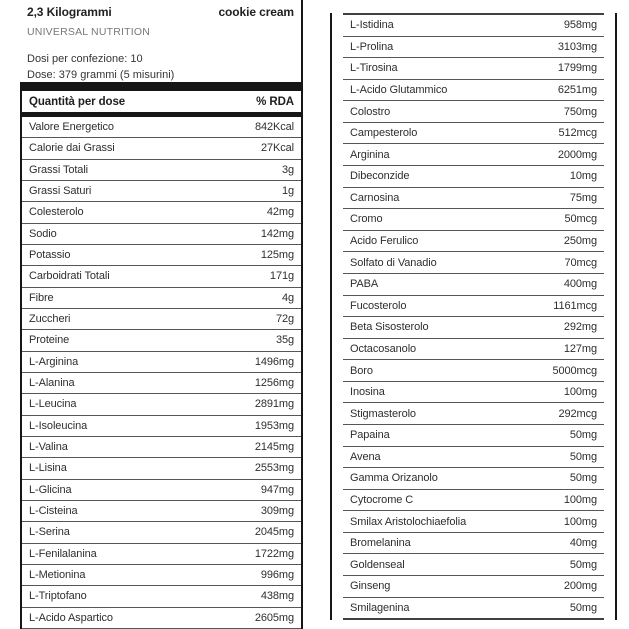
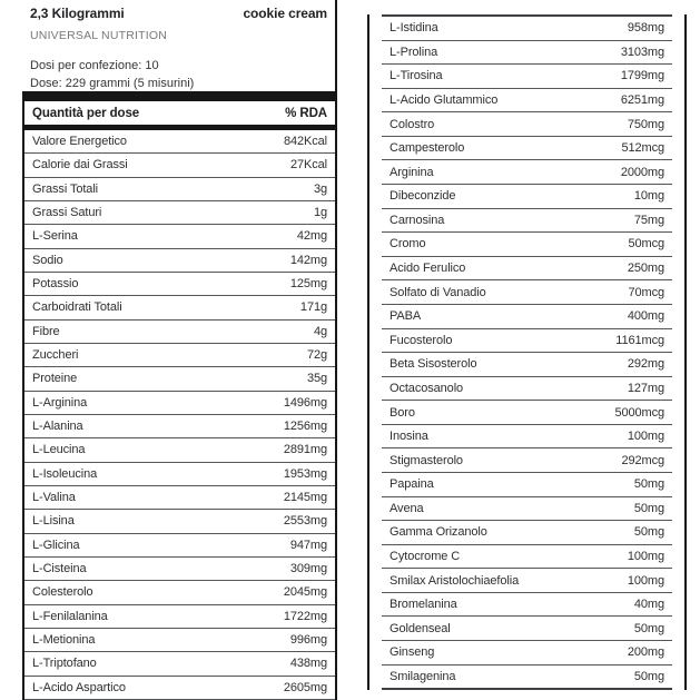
  2,3 Kilogrammi
  cookie cream
  UNIVERSAL NUTRITION
  Dosi per confezione: 10
- Dose: 379 grammi (5 misurini)
+ Dose: 229 grammi (5 misurini)
  Quantità per dose
  % RDA
  Valore Energetico
  842Kcal
  Calorie dai Grassi
  27Kcal
  Grassi Totali
  3g
  Grassi Saturi
  1g
- Colesterolo
+ L-Serina
  42mg
  Sodio
  142mg
  Potassio
  125mg
  Carboidrati Totali
  171g
  Fibre
  4g
  Zuccheri
  72g
  Proteine
  35g
  L-Arginina
  1496mg
  L-Alanina
  1256mg
  L-Leucina
  2891mg
  L-Isoleucina
  1953mg
  L-Valina
  2145mg
  L-Lisina
  2553mg
  L-Glicina
  947mg
  L-Cisteina
  309mg
- L-Serina
+ Colesterolo
  2045mg
  L-Fenilalanina
  1722mg
  L-Metionina
  996mg
  L-Triptofano
  438mg
  L-Acido Aspartico
  2605mg
  L-Istidina
  958mg
  L-Prolina
  3103mg
  L-Tirosina
  1799mg
  L-Acido Glutammico
  6251mg
  Colostro
  750mg
  Campesterolo
  512mcg
  Arginina
  2000mg
  Dibeconzide
  10mg
  Carnosina
  75mg
  Cromo
  50mcg
  Acido Ferulico
  250mg
  Solfato di Vanadio
  70mcg
  PABA
  400mg
  Fucosterolo
  1161mcg
  Beta Sisosterolo
  292mg
  Octacosanolo
  127mg
  Boro
  5000mcg
  Inosina
  100mg
  Stigmasterolo
  292mcg
  Papaina
  50mg
  Avena
  50mg
  Gamma Orizanolo
  50mg
  Cytocrome C
  100mg
  Smilax Aristolochiaefolia
  100mg
  Bromelanina
  40mg
  Goldenseal
  50mg
  Ginseng
  200mg
  Smilagenina
  50mg
